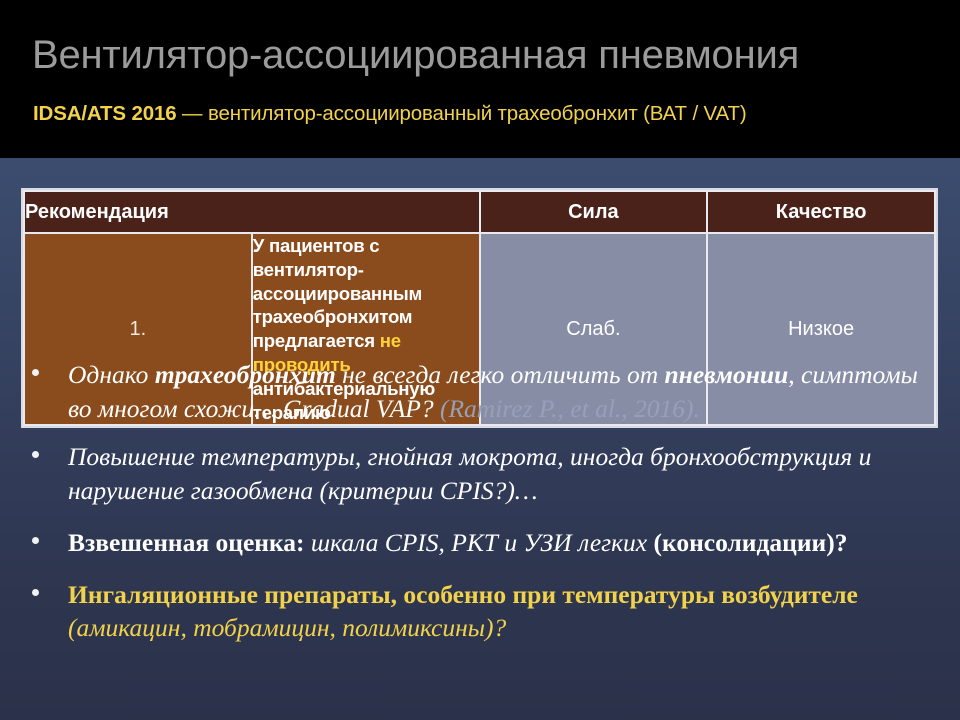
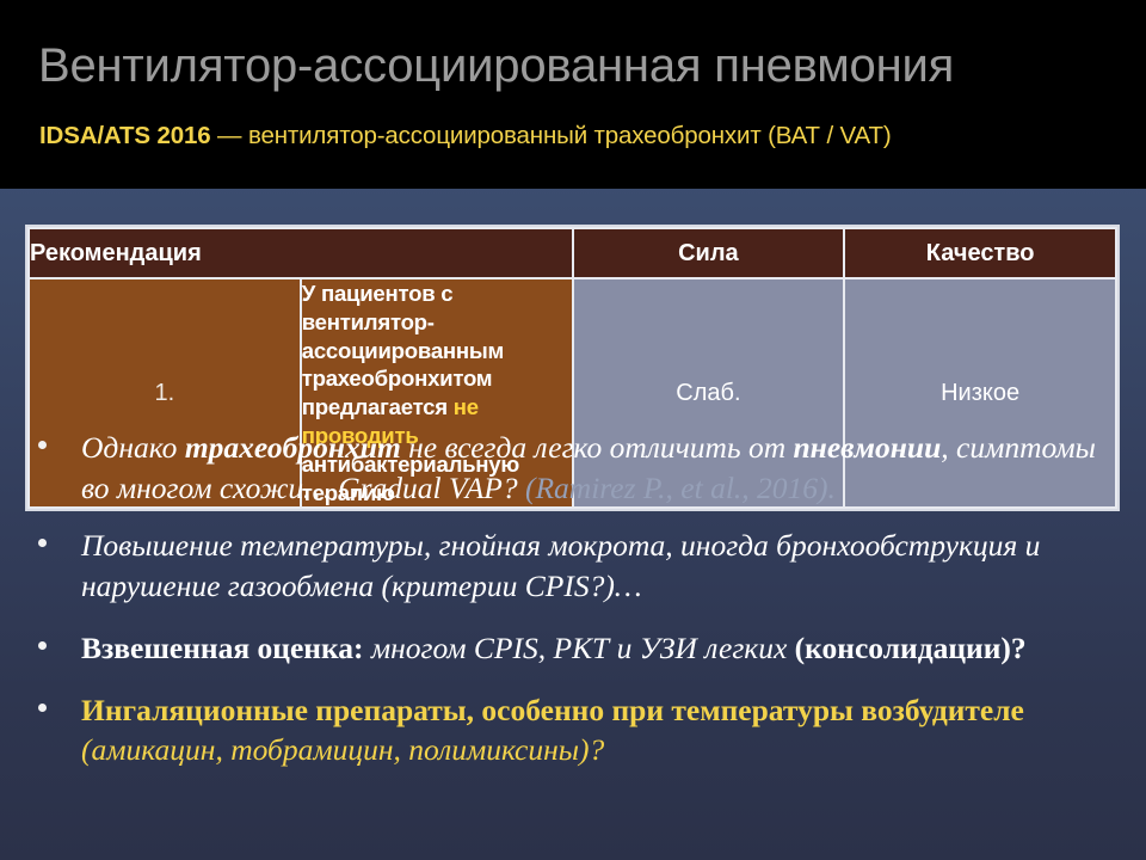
  Вентилятор-ассоциированная пневмония
  IDSA/ATS 2016 — вентилятор-ассоциированный трахеобронхит (ВАТ / VAT)
  Рекомендация	Сила	Качество
  1.	У пациентов с вентилятор-ассоциированным трахеобронхитом предлагается не проводить антибактериальную терапию	Слаб.	Низкое
  Однако трахеобронхит не всегда легко отличить от пневмонии, симптомы во многом схожи… Gradual VAP? (Ramirez P., et al., 2016).
  Повышение температуры, гнойная мокрота, иногда бронхообструкция и нарушение газообмена (критерии CPIS?)…
- Взвешенная оценка: шкала CPIS, РКТ и УЗИ легких (консолидации)?
+ Взвешенная оценка: многом CPIS, РКТ и УЗИ легких (консолидации)?
  Ингаляционные препараты, особенно при температуры возбудителе (амикацин, тобрамицин, полимиксины)?
